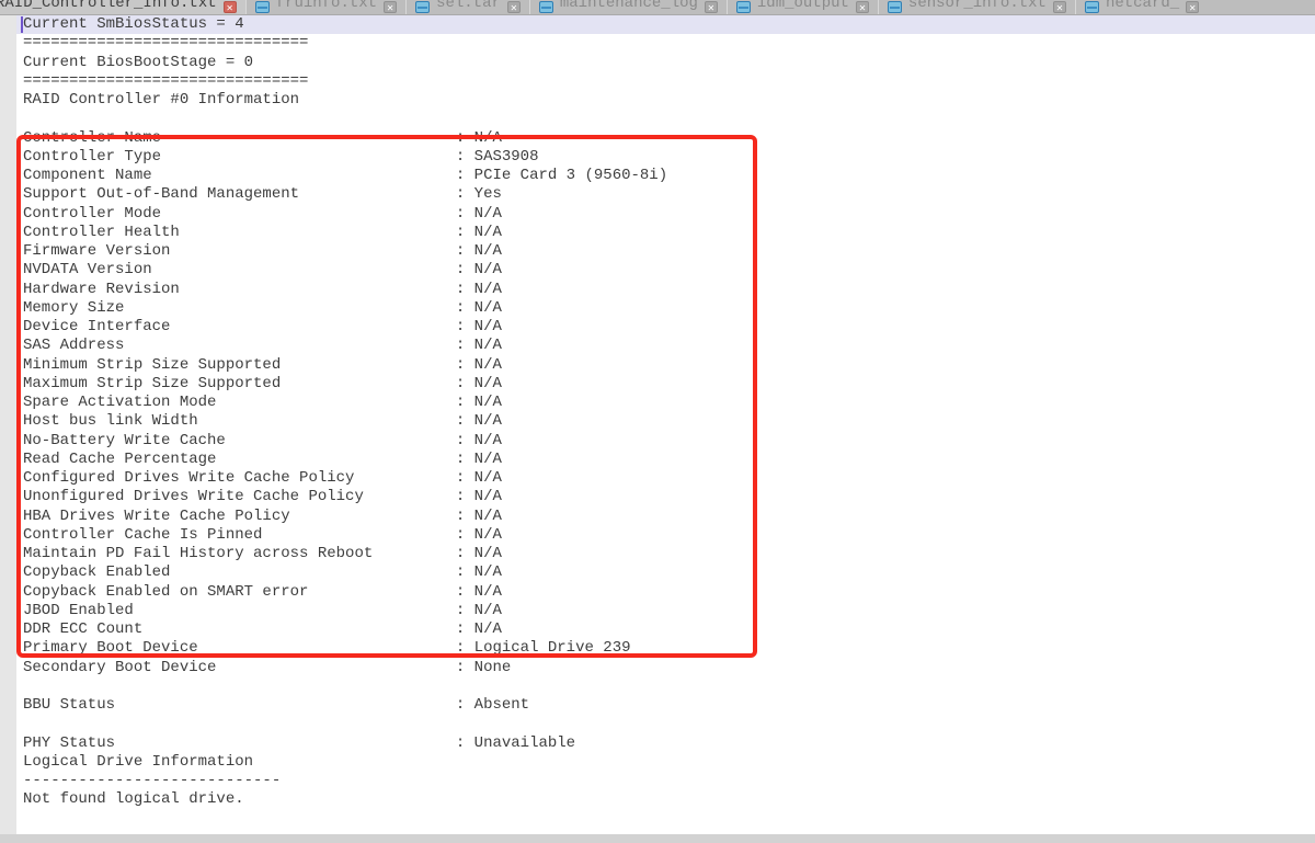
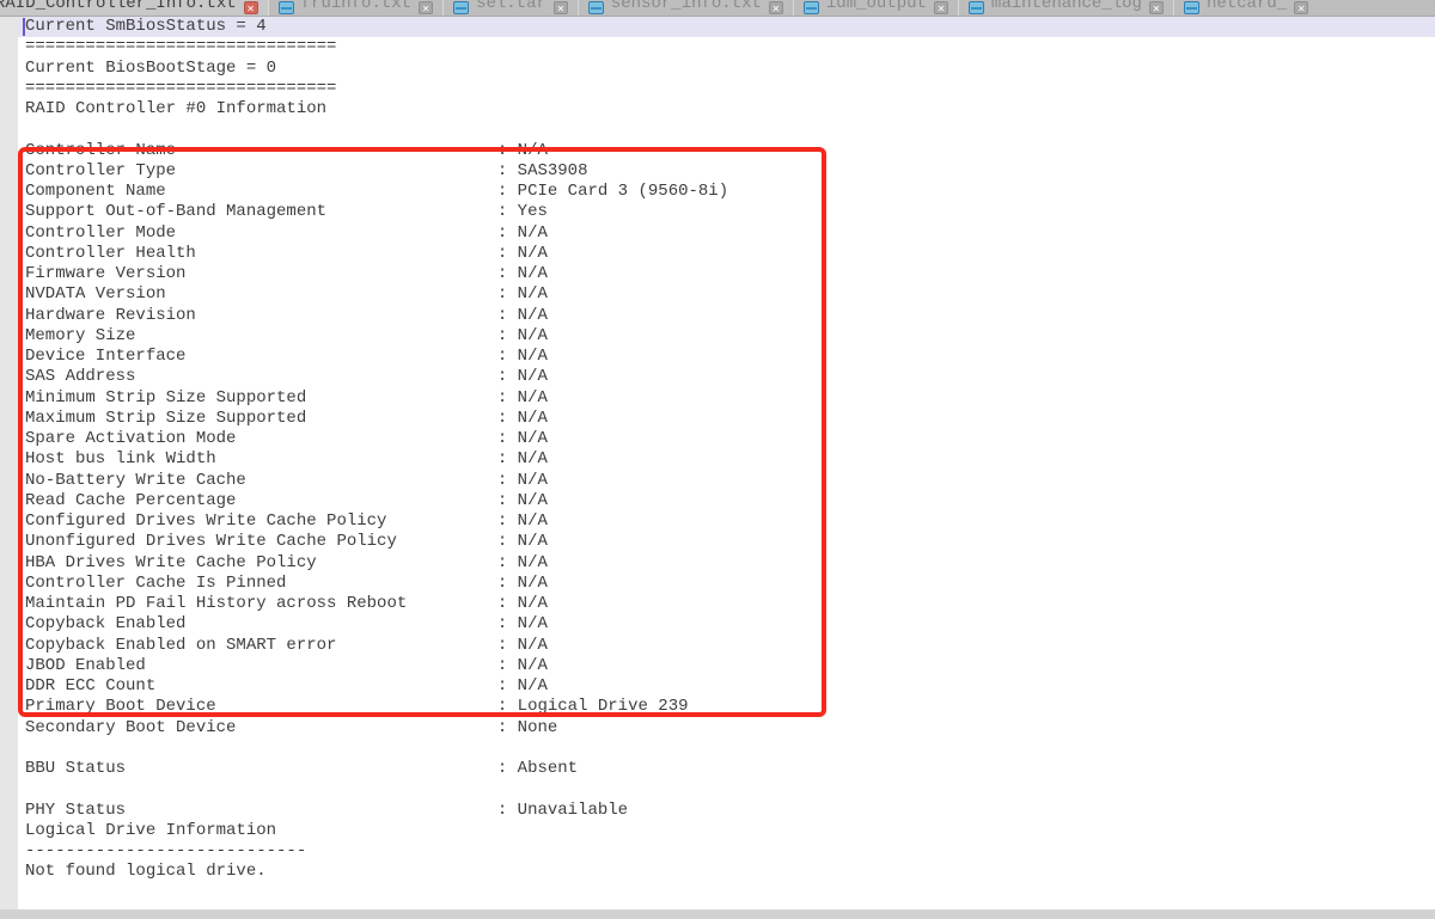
  RAID_Controller_Info.txt
  ✕
  fruinfo.txt
  ✕
  sel.tar
  ✕
- maintenance_log
+ sensor_info.txt
  ✕
  idm_output
  ✕
- sensor_info.txt
+ maintenance_log
  ✕
  netcard_
  ✕
  Current SmBiosStatus = 4
  ===============================
  Current BiosBootStage = 0
  ===============================
  RAID Controller #0 Information
  Controller Name : N/A
  Controller Type : SAS3908
  Component Name : PCIe Card 3 (9560-8i)
  Support Out-of-Band Management : Yes
  Controller Mode : N/A
  Controller Health : N/A
  Firmware Version : N/A
  NVDATA Version : N/A
  Hardware Revision : N/A
  Memory Size : N/A
  Device Interface : N/A
  SAS Address : N/A
  Minimum Strip Size Supported : N/A
  Maximum Strip Size Supported : N/A
  Spare Activation Mode : N/A
  Host bus link Width : N/A
  No-Battery Write Cache : N/A
  Read Cache Percentage : N/A
  Configured Drives Write Cache Policy : N/A
  Unonfigured Drives Write Cache Policy : N/A
  HBA Drives Write Cache Policy : N/A
  Controller Cache Is Pinned : N/A
  Maintain PD Fail History across Reboot : N/A
  Copyback Enabled : N/A
  Copyback Enabled on SMART error : N/A
  JBOD Enabled : N/A
  DDR ECC Count : N/A
  Primary Boot Device : Logical Drive 239
  Secondary Boot Device : None
  BBU Status : Absent
  PHY Status : Unavailable
  Logical Drive Information
  ----------------------------
  Not found logical drive.
